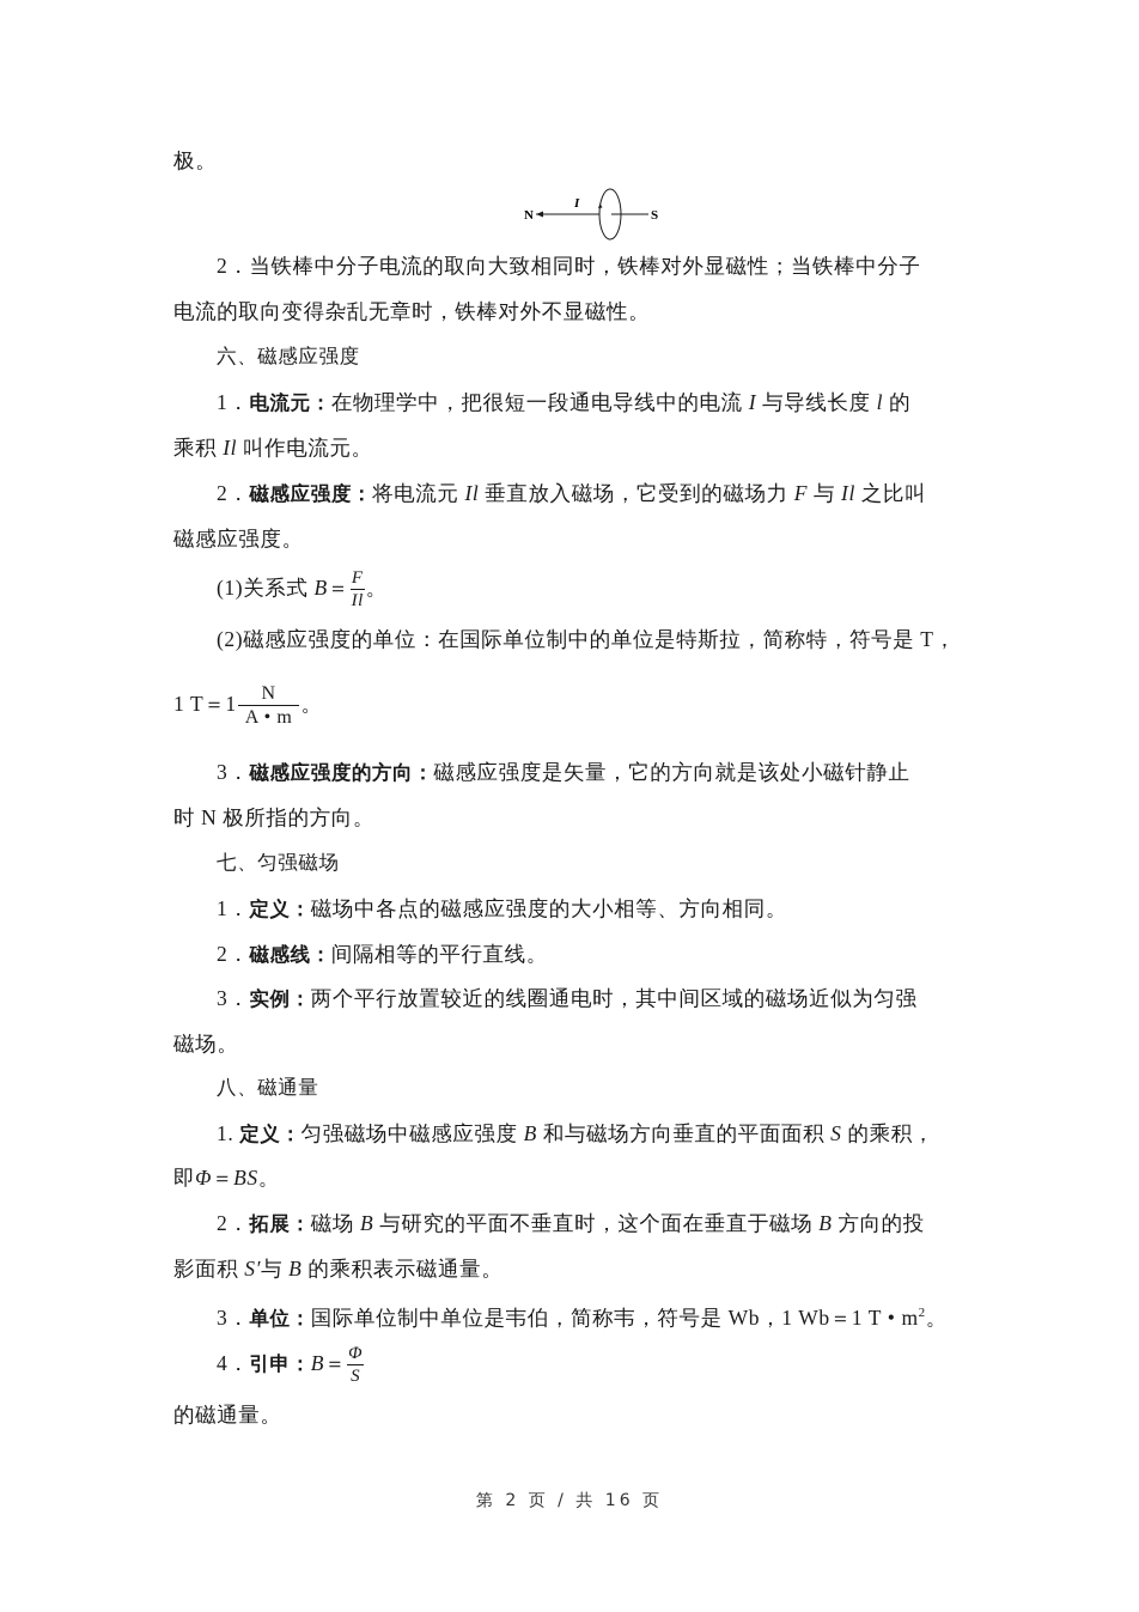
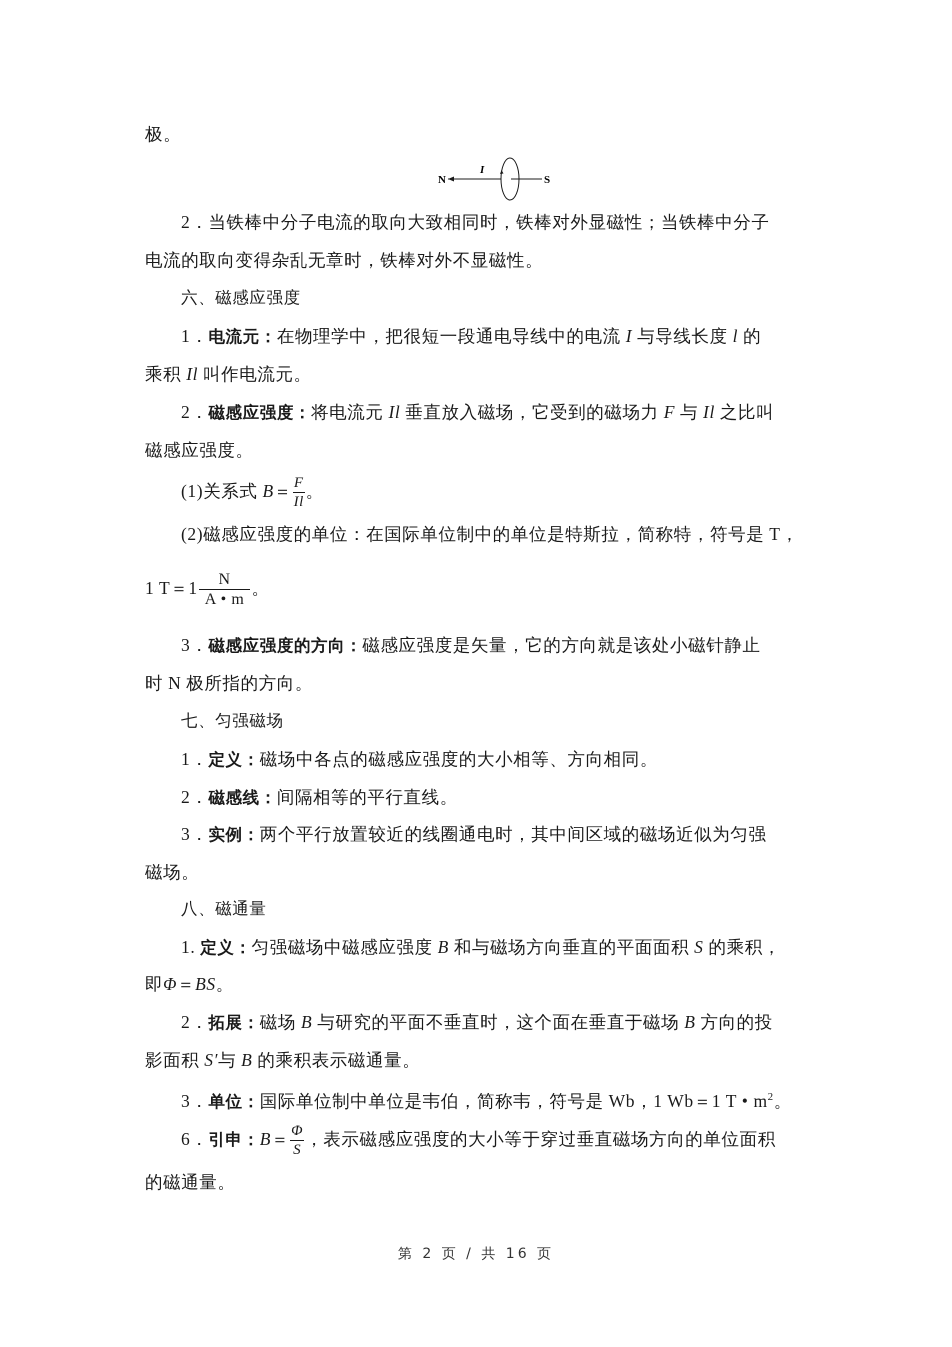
  极。
  N
  S
  I
  2．当铁棒中分子电流的取向大致相同时，铁棒对外显磁性；当铁棒中分子
  电流的取向变得杂乱无章时，铁棒对外不显磁性。
  六、磁感应强度
  1．电流元：在物理学中，把很短一段通电导线中的电流 I 与导线长度 l 的
  乘积 Il 叫作电流元。
  2．磁感应强度：将电流元 Il 垂直放入磁场，它受到的磁场力 F 与 Il 之比叫
  磁感应强度。
  (1)关系式 B＝
  F
  Il
  。
  (2)磁感应强度的单位：在国际单位制中的单位是特斯拉，简称特，符号是 T，
  1 T＝1
  N
  A • m
  。
  3．磁感应强度的方向：磁感应强度是矢量，它的方向就是该处小磁针静止
  时 N 极所指的方向。
  七、匀强磁场
  1．定义：磁场中各点的磁感应强度的大小相等、方向相同。
  2．磁感线：间隔相等的平行直线。
  3．实例：两个平行放置较近的线圈通电时，其中间区域的磁场近似为匀强
  磁场。
  八、磁通量
  1. 定义：匀强磁场中磁感应强度 B 和与磁场方向垂直的平面面积 S 的乘积，
  即Φ＝BS。
  2．拓展：磁场 B 与研究的平面不垂直时，这个面在垂直于磁场 B 方向的投
  影面积 S′与 B 的乘积表示磁通量。
  3．单位：国际单位制中单位是韦伯，简称韦，符号是 Wb，1 Wb＝1 T • m2。
- 4．引申：B＝
+ 6．引申：B＝
  Φ
  S
+ ，表示磁感应强度的大小等于穿过垂直磁场方向的单位面积
  的磁通量。
  第 2 页 / 共 16 页
